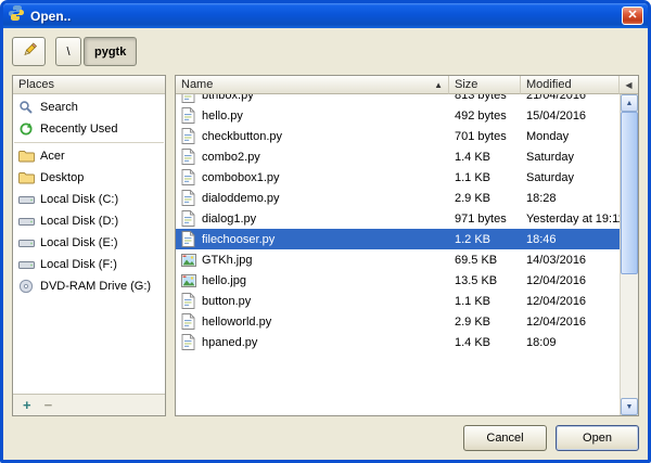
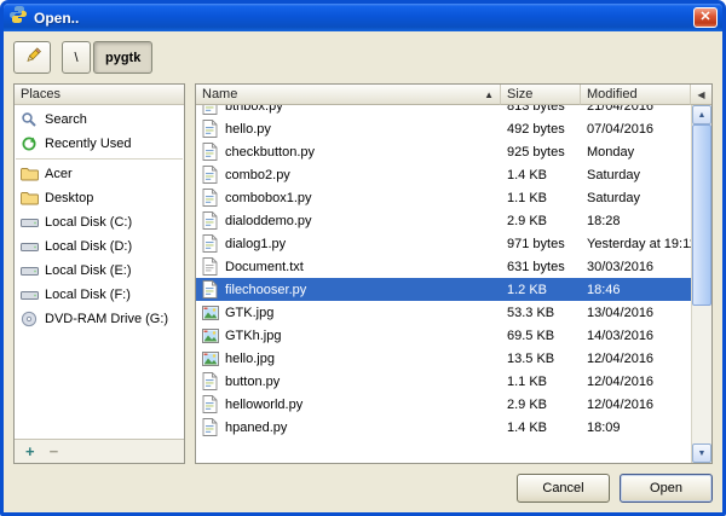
  Open..
  ✕
  \
  pygtk
  Places
  Search
  Recently Used
  Acer
  Desktop
  Local Disk (C:)
  Local Disk (D:)
  Local Disk (E:)
  Local Disk (F:)
  DVD-RAM Drive (G:)
  +
  −
  Name
  ▲
  Size
  Modified
  ◀
  btnbox.py
  813 bytes
  21/04/2016
  hello.py
  492 bytes
- 15/04/2016
+ 07/04/2016
  checkbutton.py
- 701 bytes
+ 925 bytes
  Monday
  combo2.py
  1.4 KB
  Saturday
  combobox1.py
  1.1 KB
  Saturday
  dialoddemo.py
  2.9 KB
  18:28
  dialog1.py
  971 bytes
  Yesterday at 19:1
+ Document.txt
+ 631 bytes
+ 30/03/2016
  filechooser.py
  1.2 KB
  18:46
+ GTK.jpg
+ 53.3 KB
+ 13/04/2016
  GTKh.jpg
  69.5 KB
  14/03/2016
  hello.jpg
  13.5 KB
  12/04/2016
  button.py
  1.1 KB
  12/04/2016
  helloworld.py
  2.9 KB
  12/04/2016
  hpaned.py
  1.4 KB
  18:09
  Cancel
  Open
